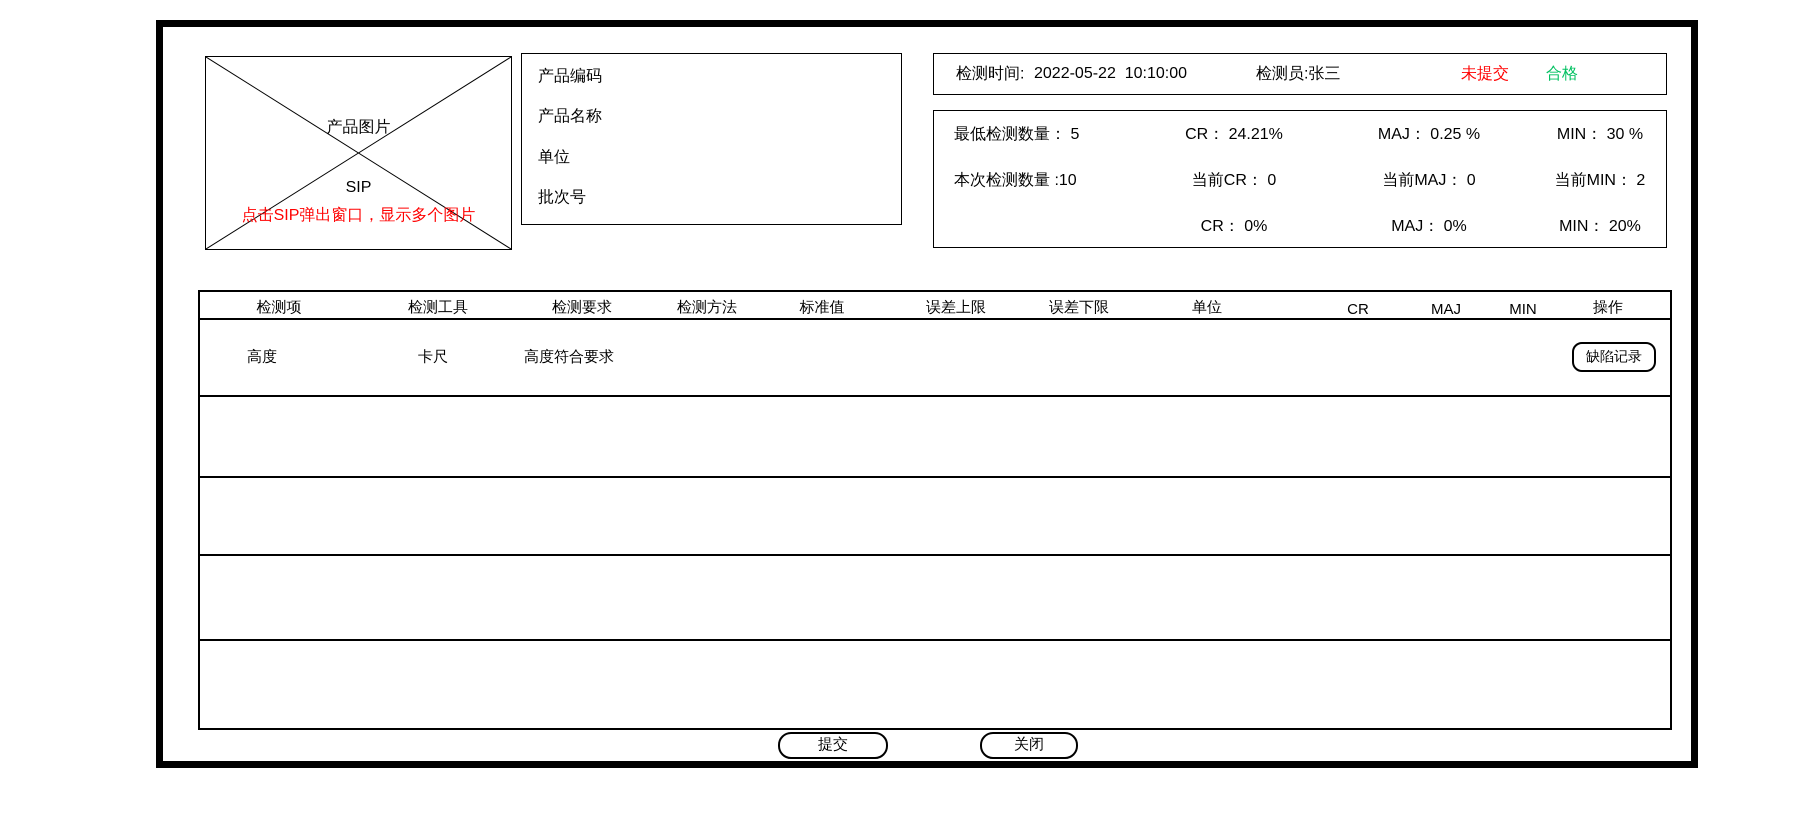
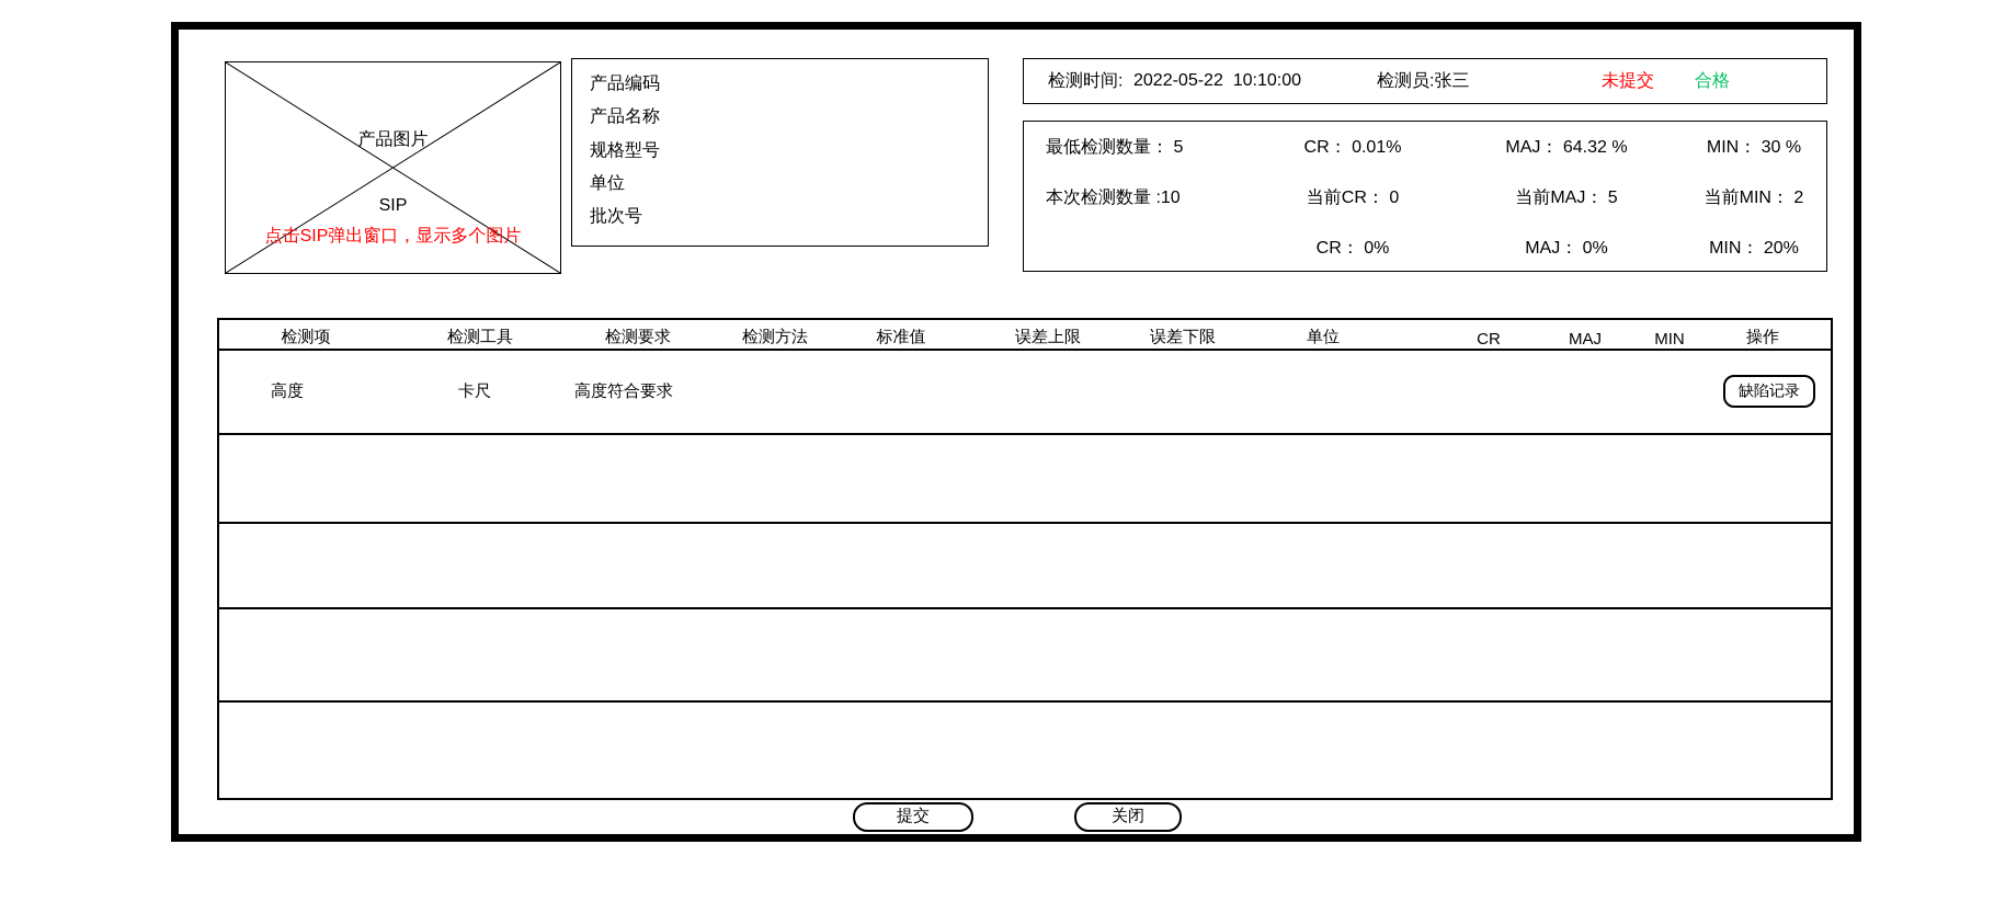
  产品图片
  SIP
  点击SIP弹出窗口，显示多个图片
  产品编码
  产品名称
+ 规格型号
  单位
  批次号
  检测时间:
  2022-05-22 10:10:00
  检测员:张三
  未提交
  合格
  最低检测数量： 5
- CR： 24.21%
+ CR： 0.01%
- MAJ： 0.25 %
+ MAJ： 64.32 %
  MIN： 30 %
  本次检测数量 :10
  当前CR： 0
- 当前MAJ： 0
+ 当前MAJ： 5
  当前MIN： 2
  CR： 0%
  MAJ： 0%
  MIN： 20%
  检测项
  检测工具
  检测要求
  检测方法
  标准值
  误差上限
  误差下限
  单位
  CR
  MAJ
  MIN
  操作
  高度
  卡尺
  高度符合要求
  缺陷记录
  提交
  关闭
